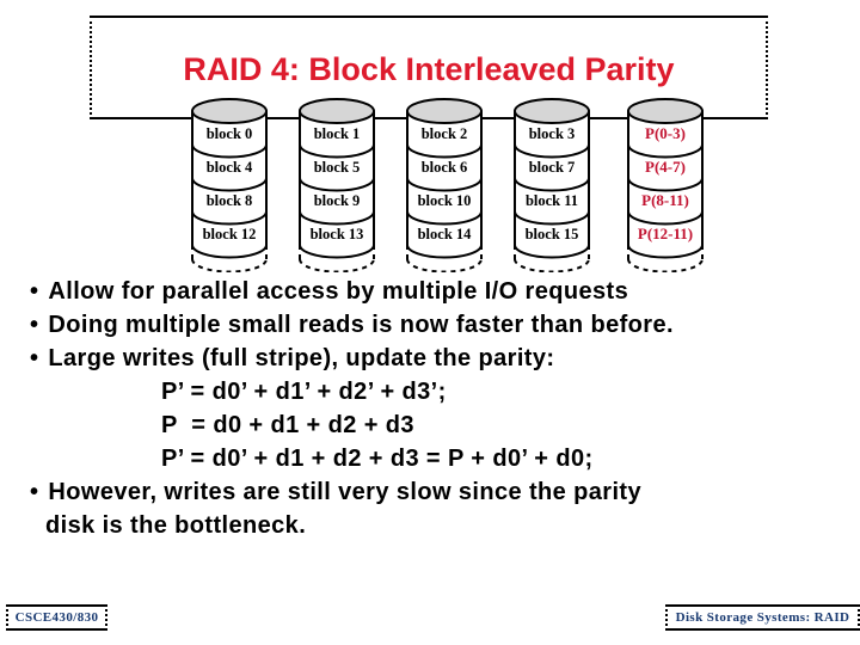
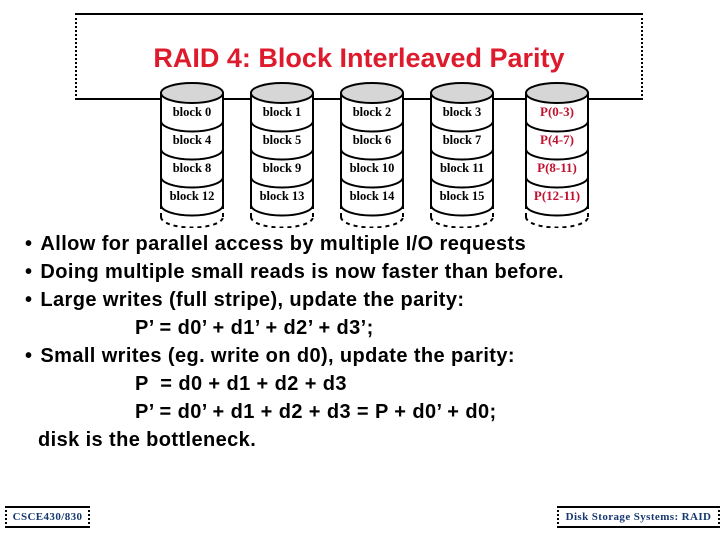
  RAID 4: Block Interleaved Parity
  block 0
  block 4
  block 8
  block 12
  block 1
  block 5
  block 9
  block 13
  block 2
  block 6
  block 10
  block 14
  block 3
  block 7
  block 11
  block 15
  P(0-3)
  P(4-7)
  P(8-11)
  P(12-11)
  • Allow for parallel access by multiple I/O requests
  • Doing multiple small reads is now faster than before.
  • Large writes (full stripe), update the parity:
  P’ = d0’ + d1’ + d2’ + d3’;
+ • Small writes (eg. write on d0), update the parity:
  P = d0 + d1 + d2 + d3
  P’ = d0’ + d1 + d2 + d3 = P + d0’ + d0;
- • However, writes are still very slow since the parity
  disk is the bottleneck.
  CSCE430/830
  Disk Storage Systems: RAID
